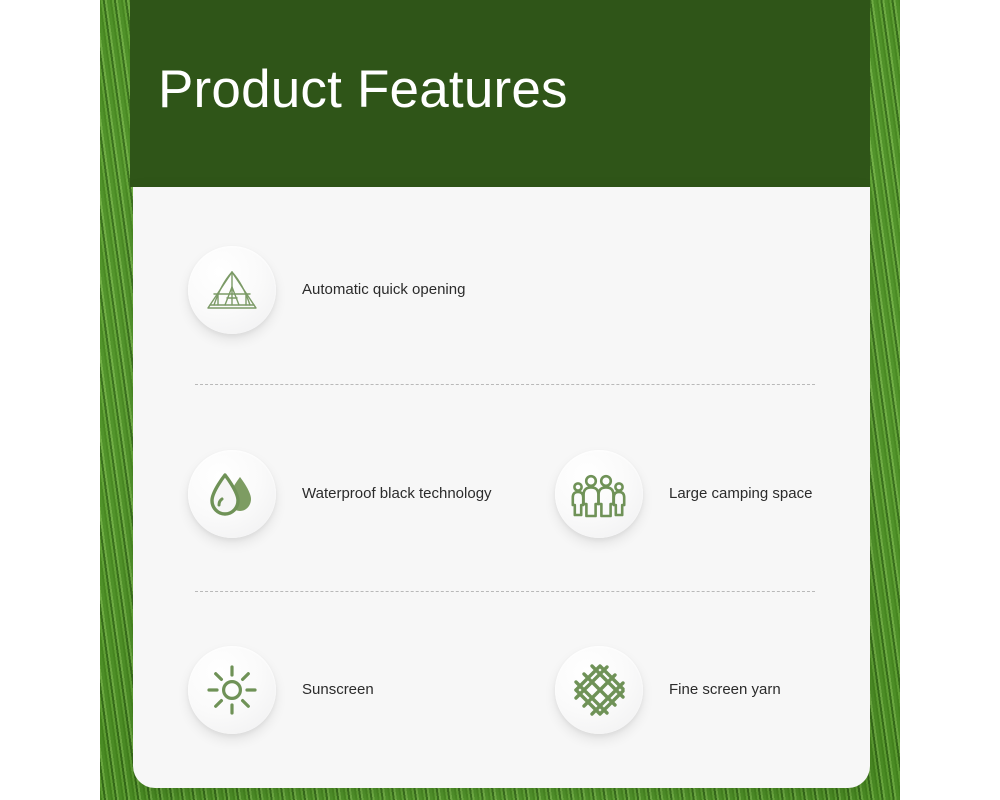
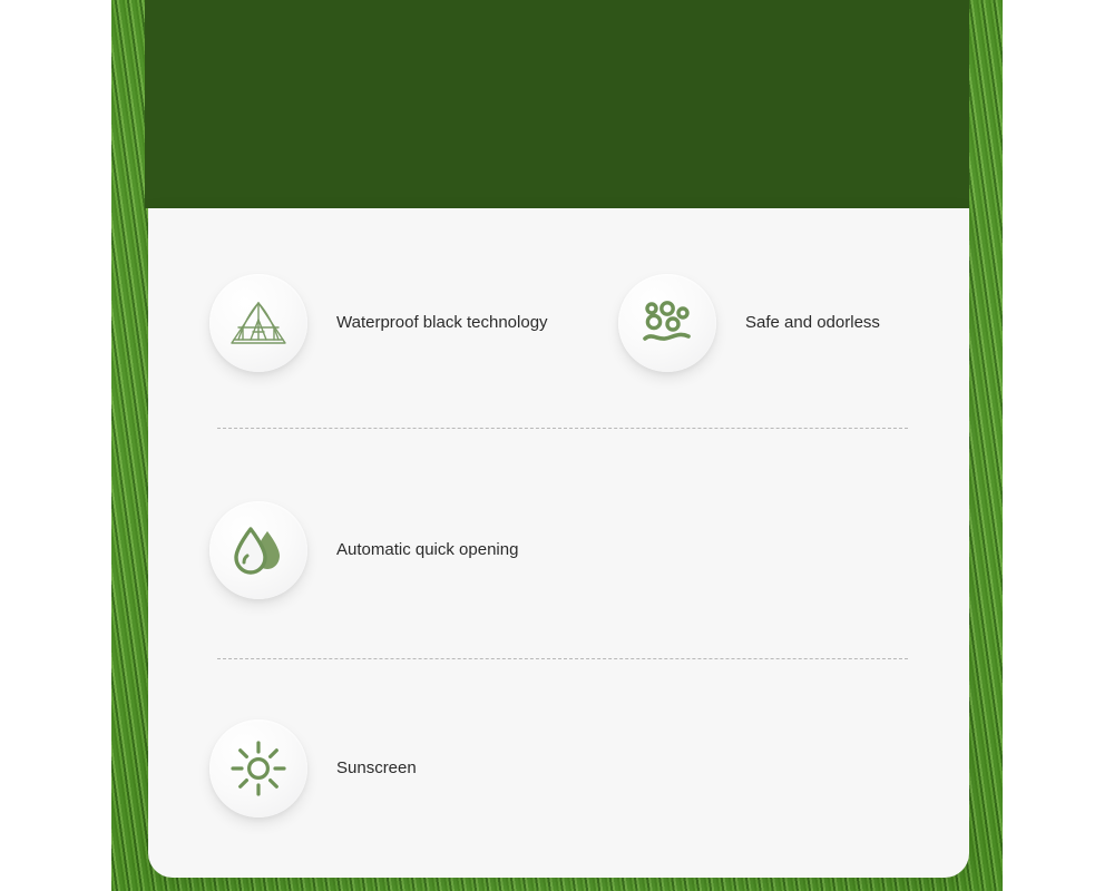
- Product Features
- Automatic quick opening
+ Waterproof black technology
+ Safe and odorless
- Waterproof black technology
+ Automatic quick opening
- Large camping space
  Sunscreen
- Fine screen yarn
